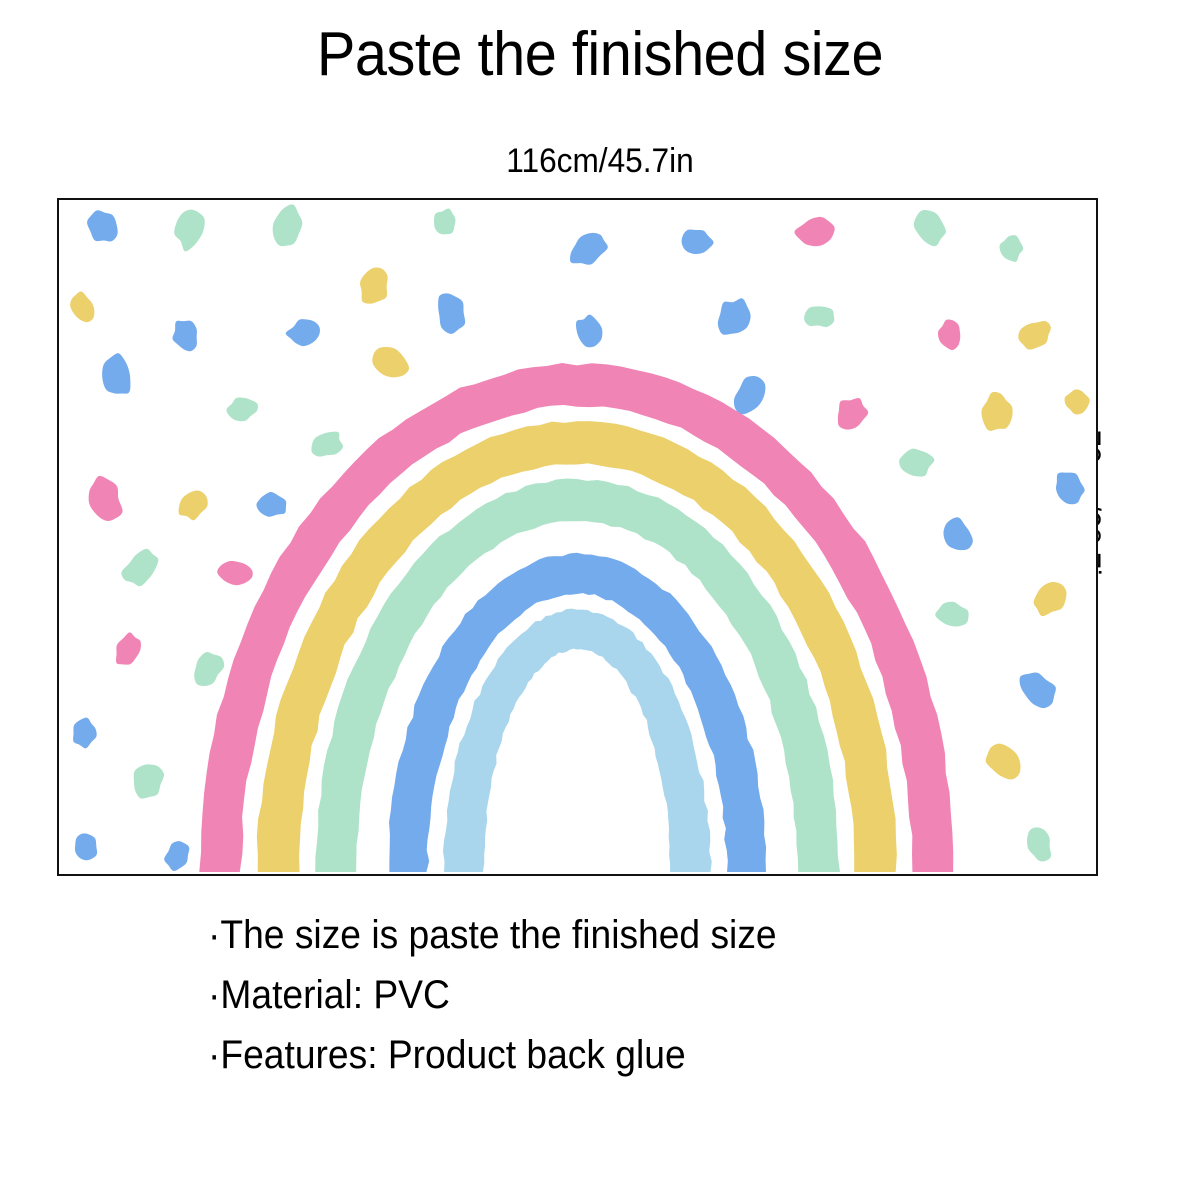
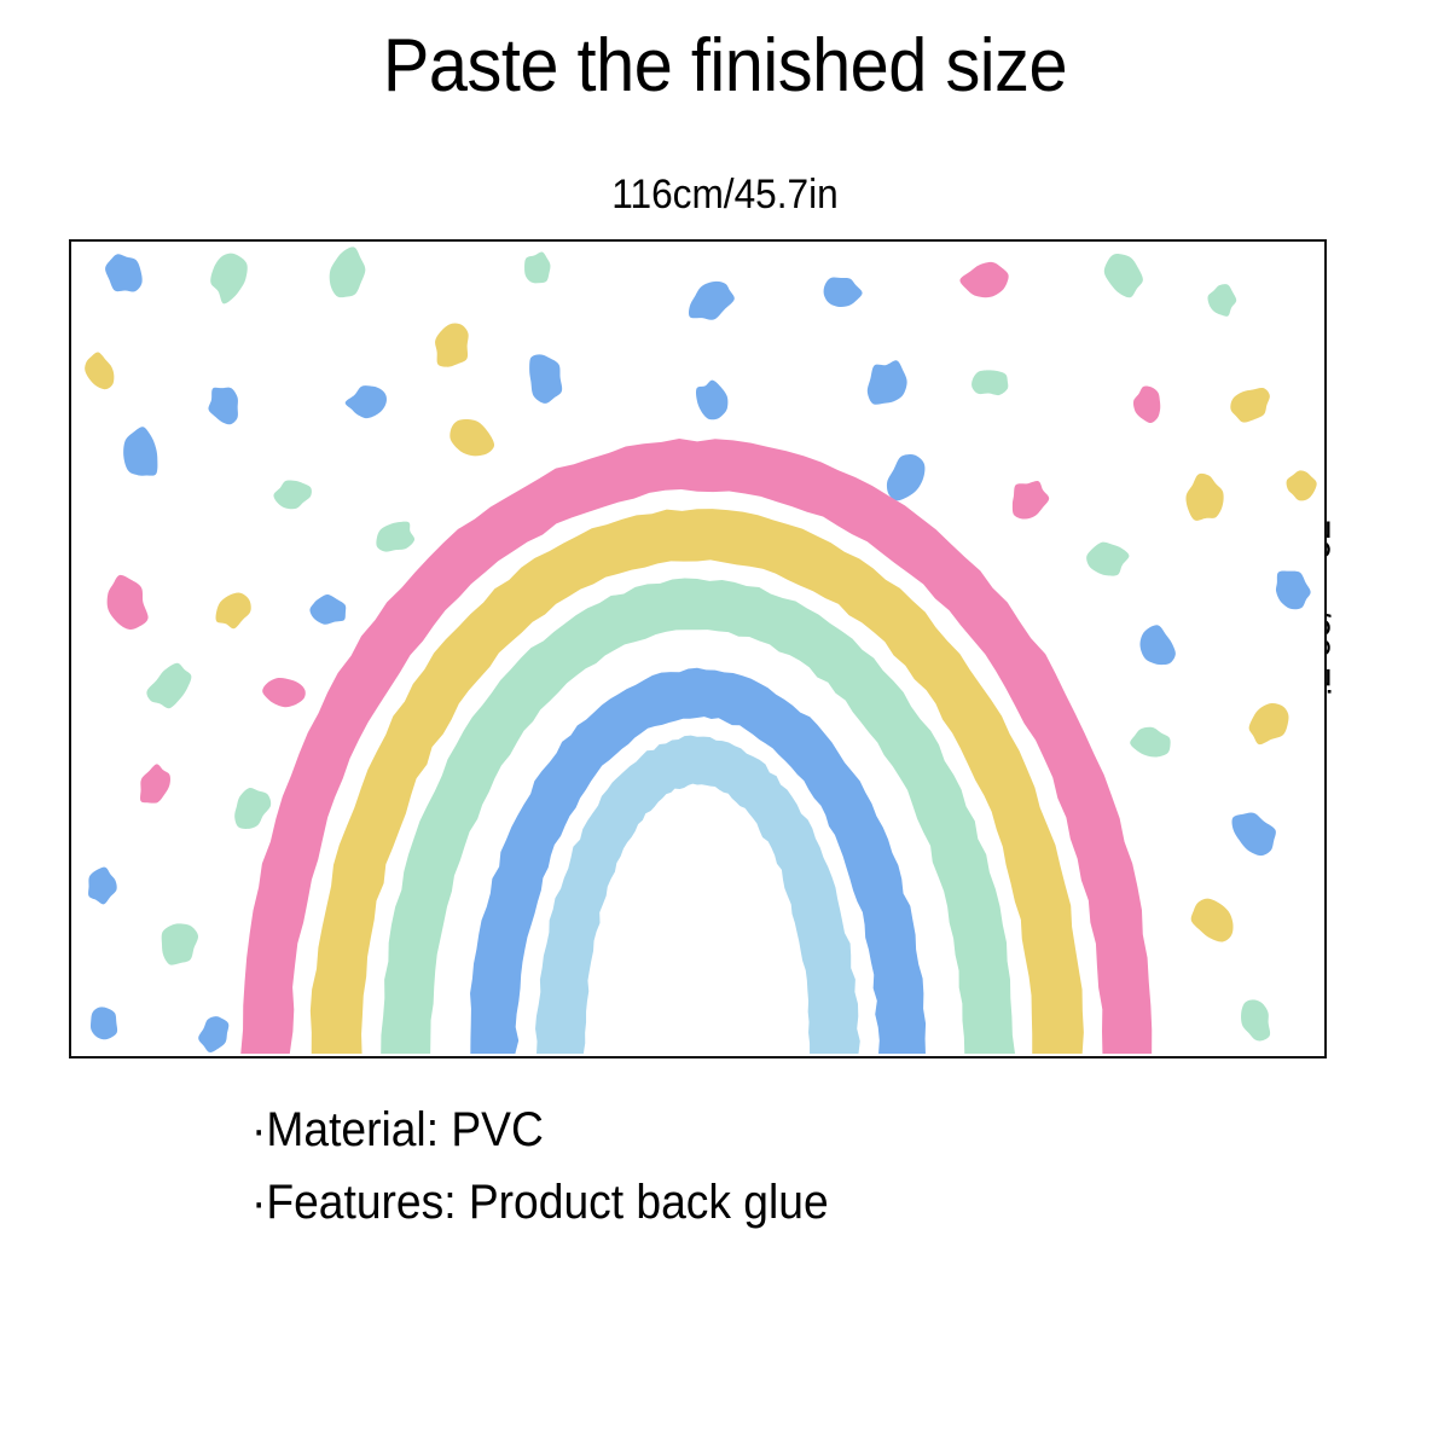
  Paste the finished size
  116cm/45.7in
- ·The size is paste the finished size
  ·Material: PVC
  ·Features: Product back glue
